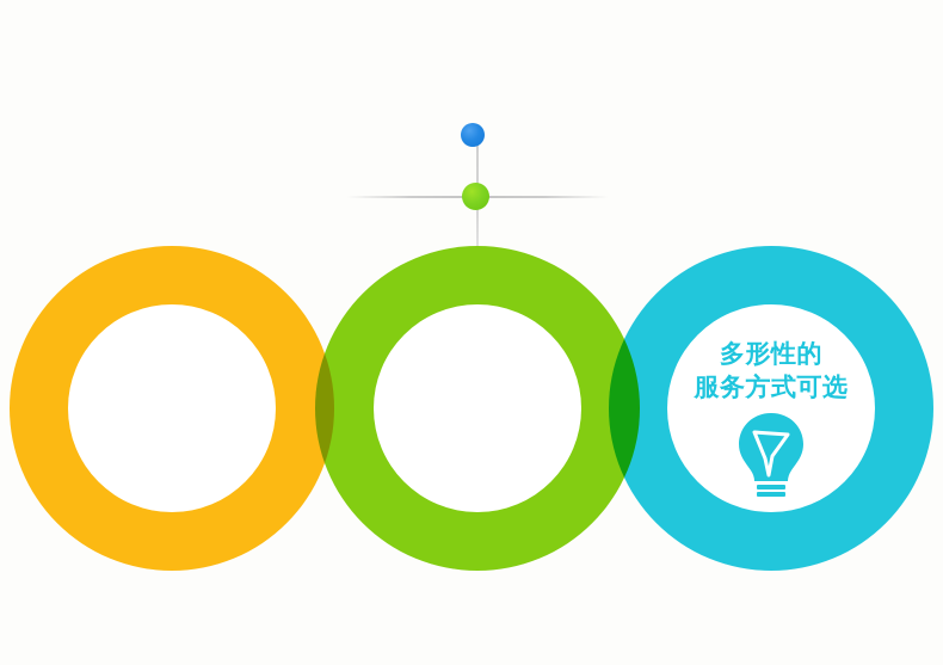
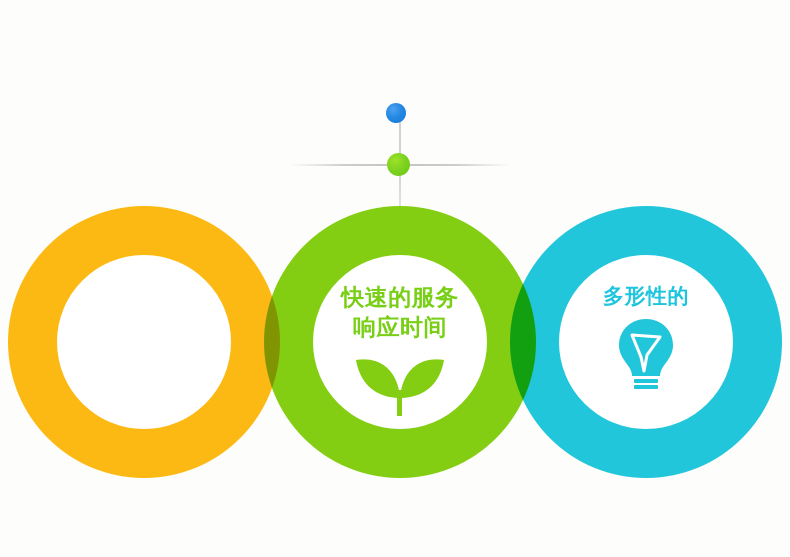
+ 快速的服务
+ 响应时间
  多形性的
- 服务方式可选
